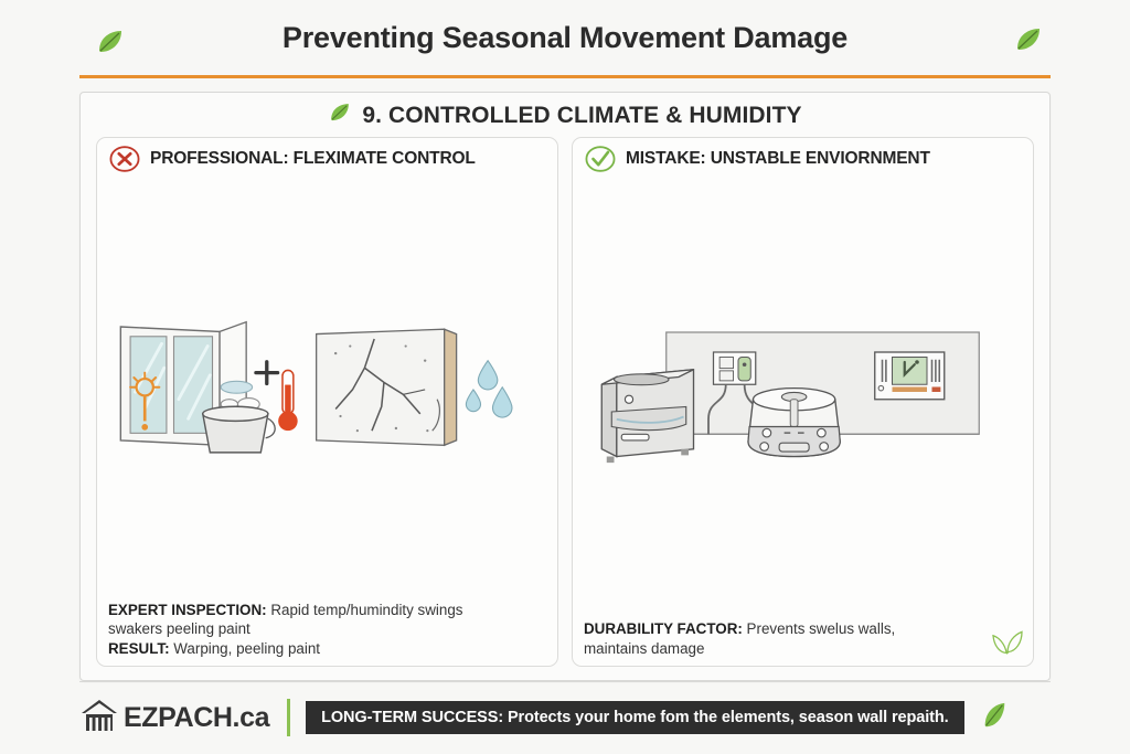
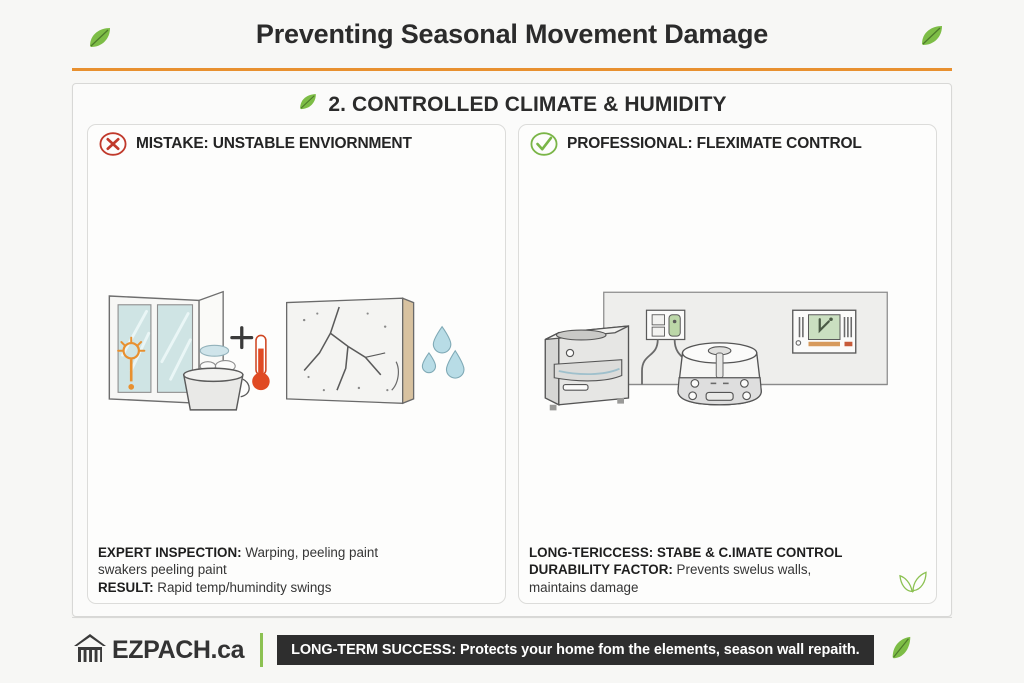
  Preventing Seasonal Movement Damage
- 9. CONTROLLED CLIMATE & HUMIDITY
+ 2. CONTROLLED CLIMATE & HUMIDITY
- PROFESSIONAL: FLEXIMATE CONTROL
+ MISTAKE: UNSTABLE ENVIORNMENT
- EXPERT INSPECTION: Rapid temp/humindity swings
+ EXPERT INSPECTION: Warping, peeling paint
  swakers peeling paint
- RESULT: Warping, peeling paint
+ RESULT: Rapid temp/humindity swings
- MISTAKE: UNSTABLE ENVIORNMENT
+ PROFESSIONAL: FLEXIMATE CONTROL
+ LONG-TERICCESS: STABE & C.IMATE CONTROL
  DURABILITY FACTOR: Prevents swelus walls,
  maintains damage
  EZPACH.ca
  LONG-TERM SUCCESS: Protects your home fom the elements, season wall repaith.
